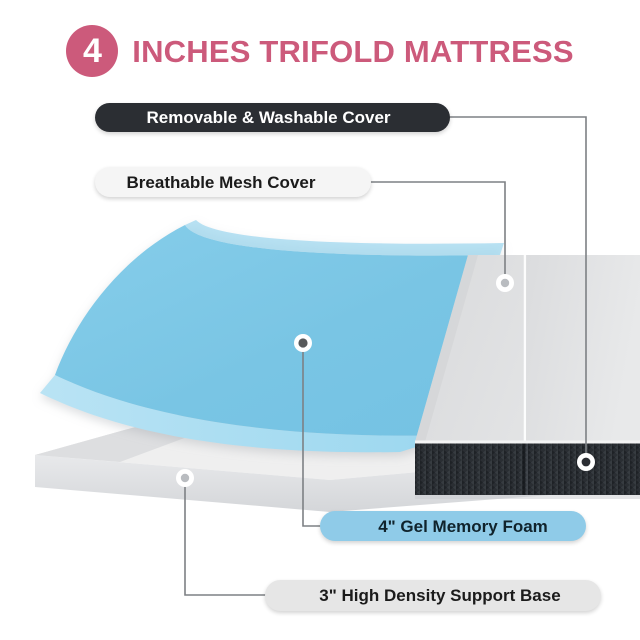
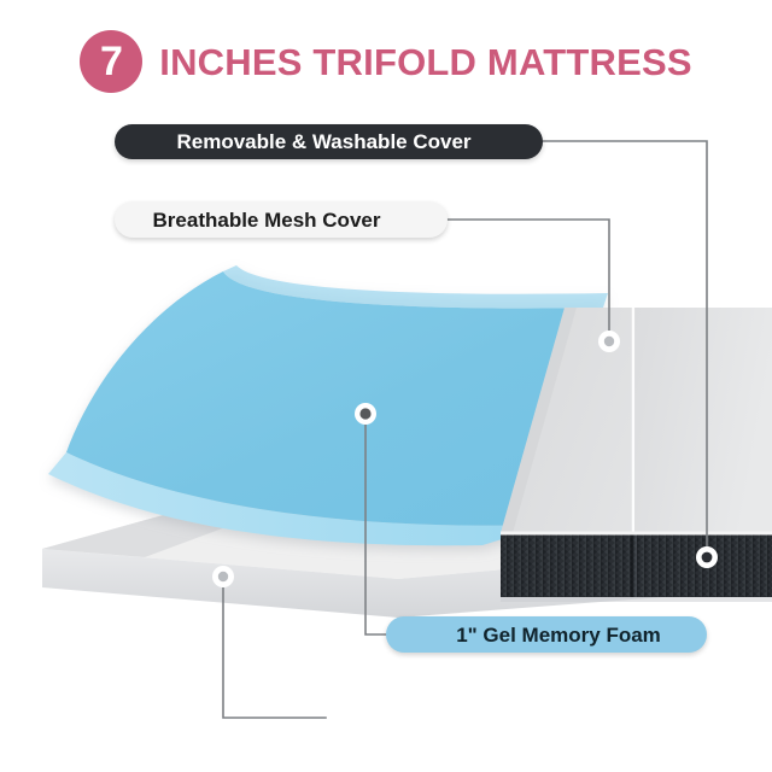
- 4
+ 7
  INCHES TRIFOLD MATTRESS
  Removable & Washable Cover
  Breathable Mesh Cover
- 4" Gel Memory Foam
+ 1" Gel Memory Foam
- 3" High Density Support Base
